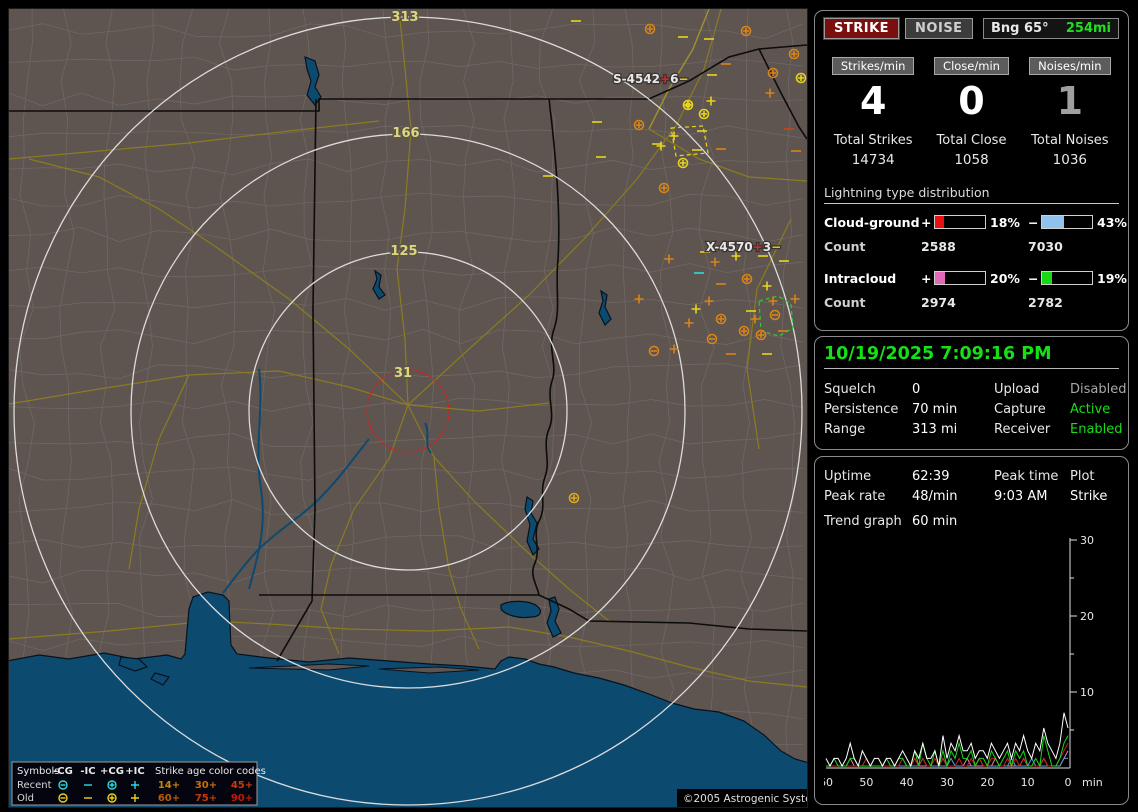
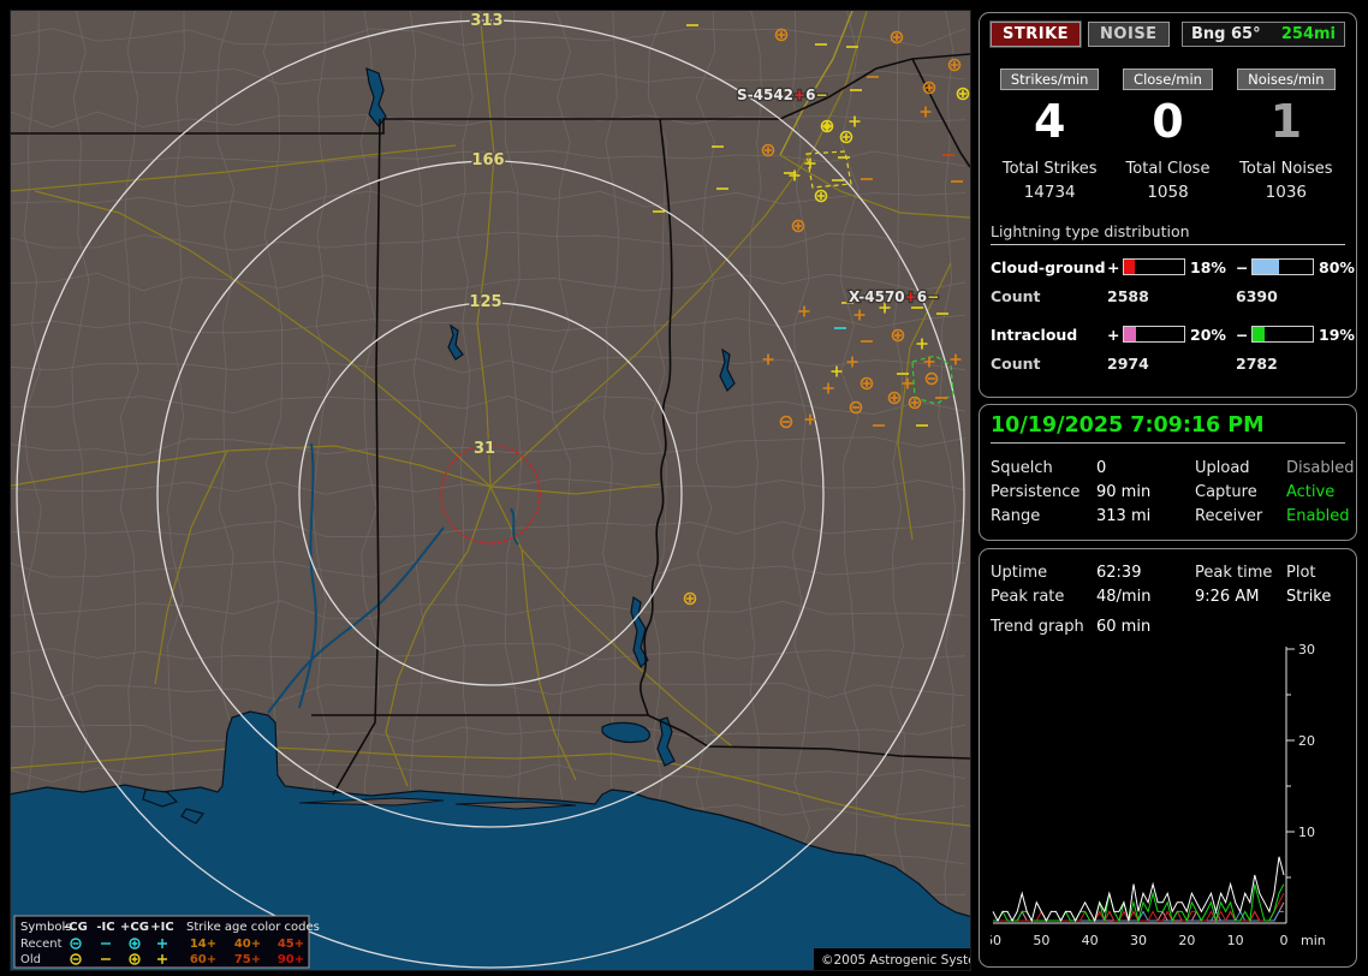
  313
  166
  125
  31
  S-4542+6−
- X-4570+3−
+ X-4570+6−
  Symbols
  -CG
  -IC
  +CG
  +IC
  Strike age color codes
  Recent
  14+
- 30+
+ 40+
  45+
  Old
  60+
  75+
  90+
  ©2005 Astrogenic Syst
  STRIKE
  NOISE
  Bng 65°
  254mi
  Strikes/min
  Close/min
  Noises/min
  4
  0
  1
  Total Strikes
  Total Close
  Total Noises
  14734
  1058
  1036
  Lightning type distribution
  Cloud-ground
  +
  18%
  −
- 43%
+ 80%
  Count
  2588
- 7030
+ 6390
  Intracloud
  +
  20%
  −
  19%
  Count
  2974
  2782
  10/19/2025 7:09:16 PM
  Squelch
  0
  Upload
  Disabled
  Persistence
- 70 min
+ 90 min
  Capture
  Active
  Range
  313 mi
  Receiver
  Enabled
  Uptime
  62:39
  Peak time
  Plot
  Peak rate
  48/min
- 9:03 AM
+ 9:26 AM
  Strike
  Trend graph
  60 min
  10
  20
  30
  50
  40
  30
  20
  10
  0
  min
